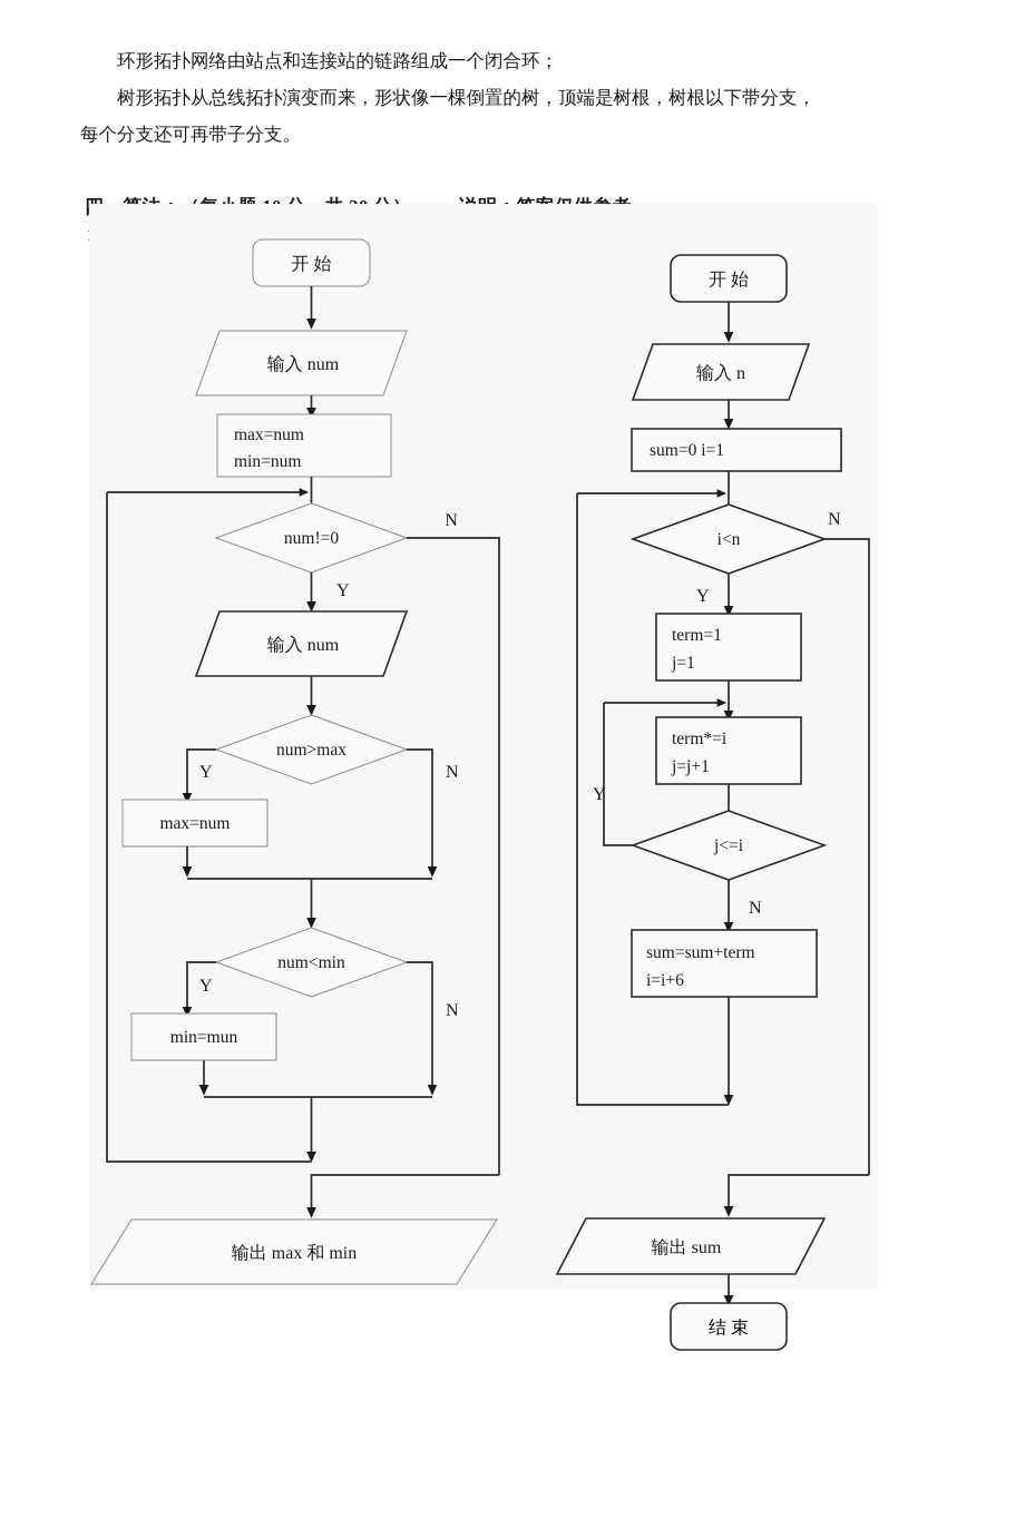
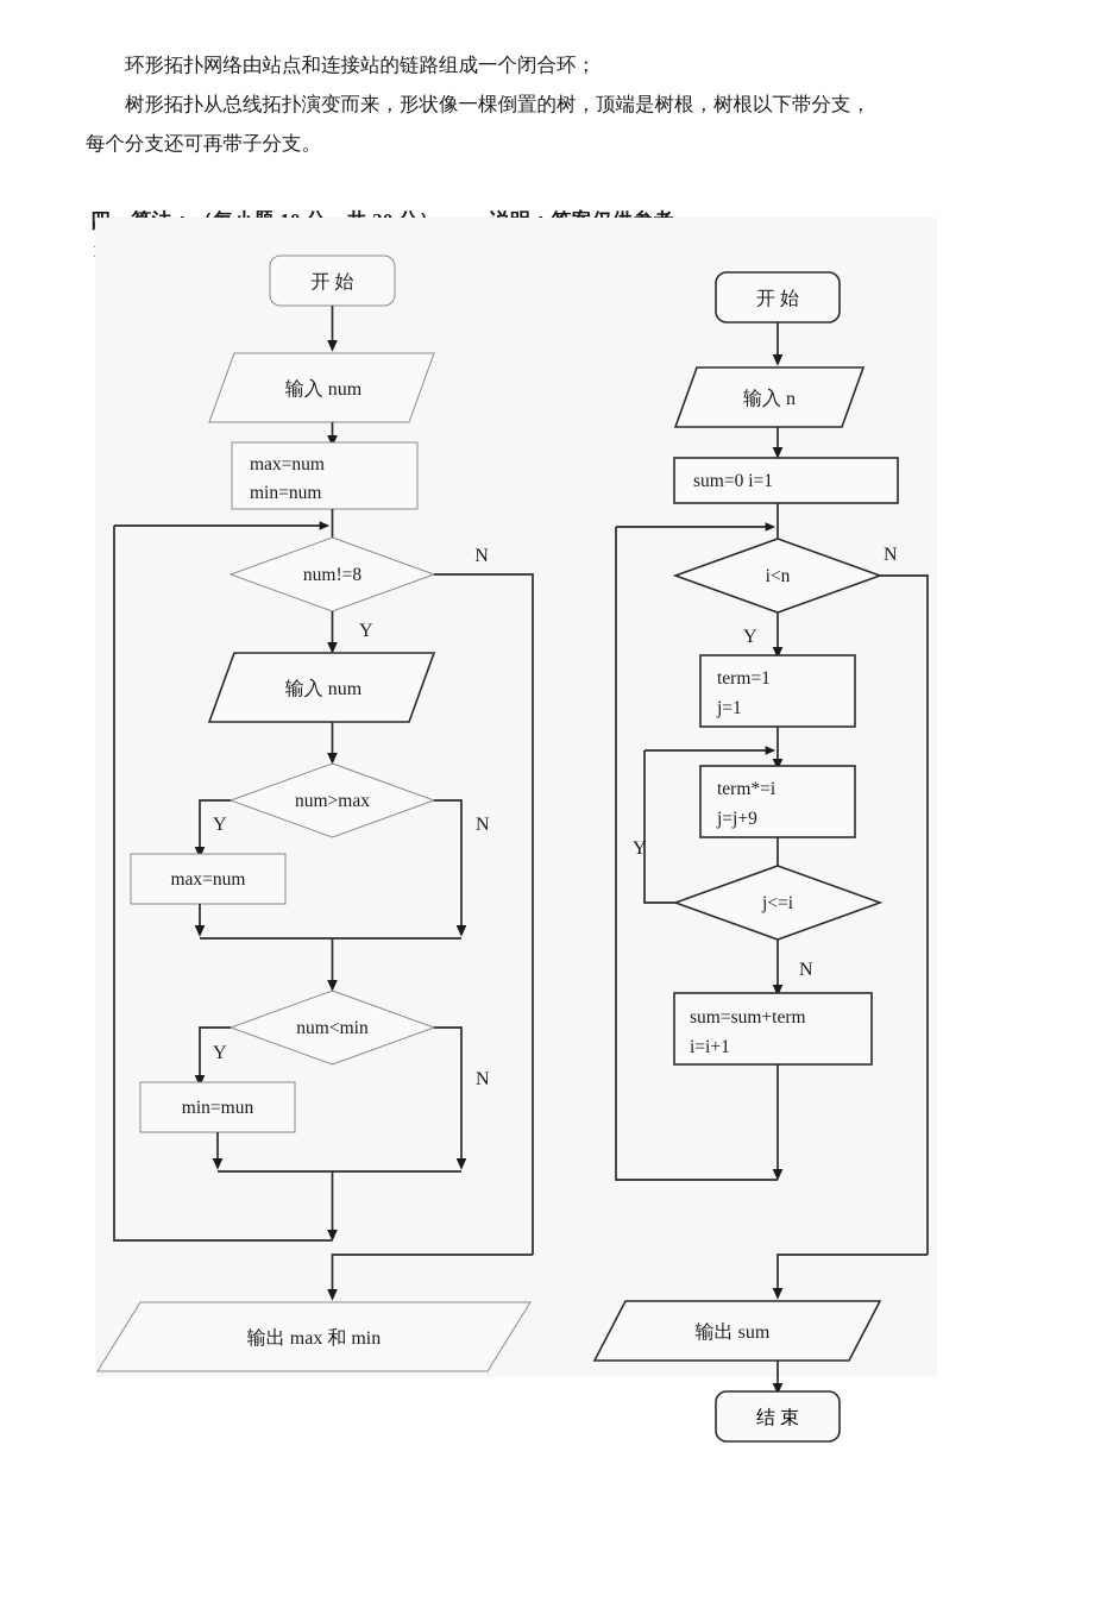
  环形拓扑网络由站点和连接站的链路组成一个闭合环；
  树形拓扑从总线拓扑演变而来，形状像一棵倒置的树，顶端是树根，树根以下带分支，
  每个分支还可再带子分支。
  开 始
  输入 num
  max=num
  min=num
- num!=0
+ num!=8
  N
  Y
  输入 num
  num>max
  Y
  N
  max=num
  num<min
  Y
  N
  min=mun
  输出 max 和 min
  开 始
  输入 n
  sum=0 i=1
  i<n
  N
  Y
  term=1
  j=1
  term*=i
- j=j+1
+ j=j+9
  j<=i
  Y
  N
  sum=sum+term
- i=i+6
+ i=i+1
  输出 sum
  结 束
